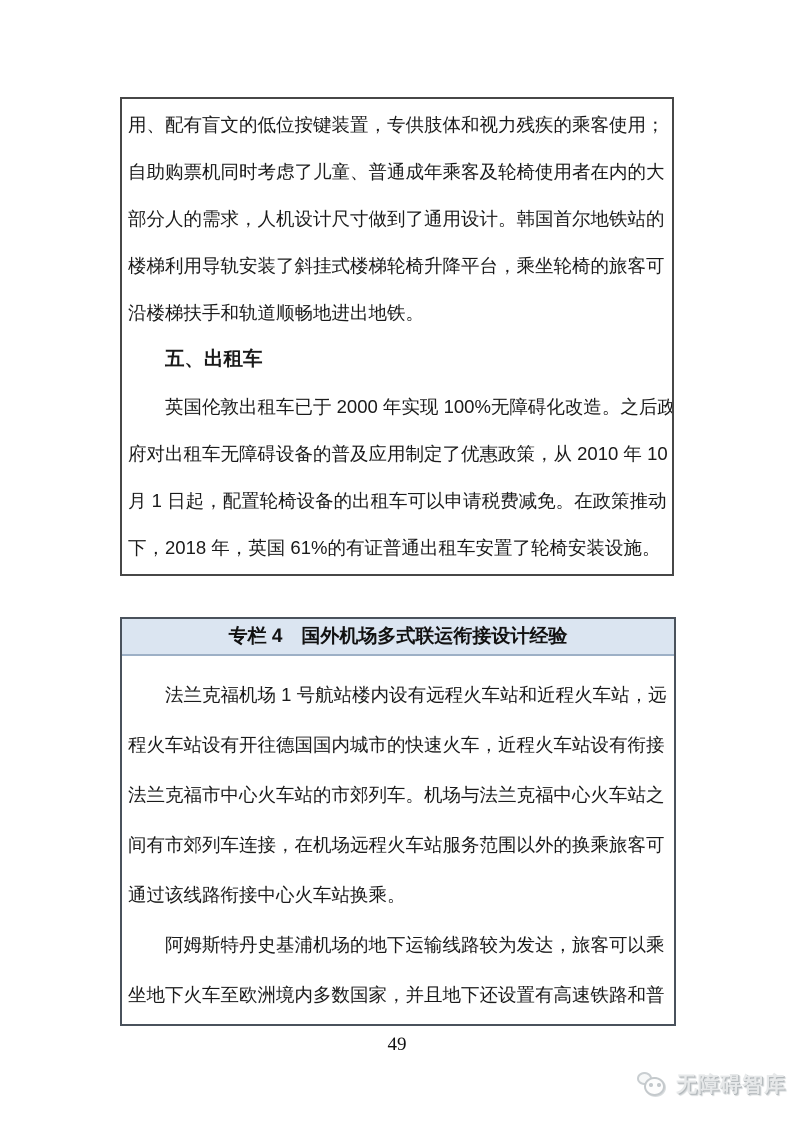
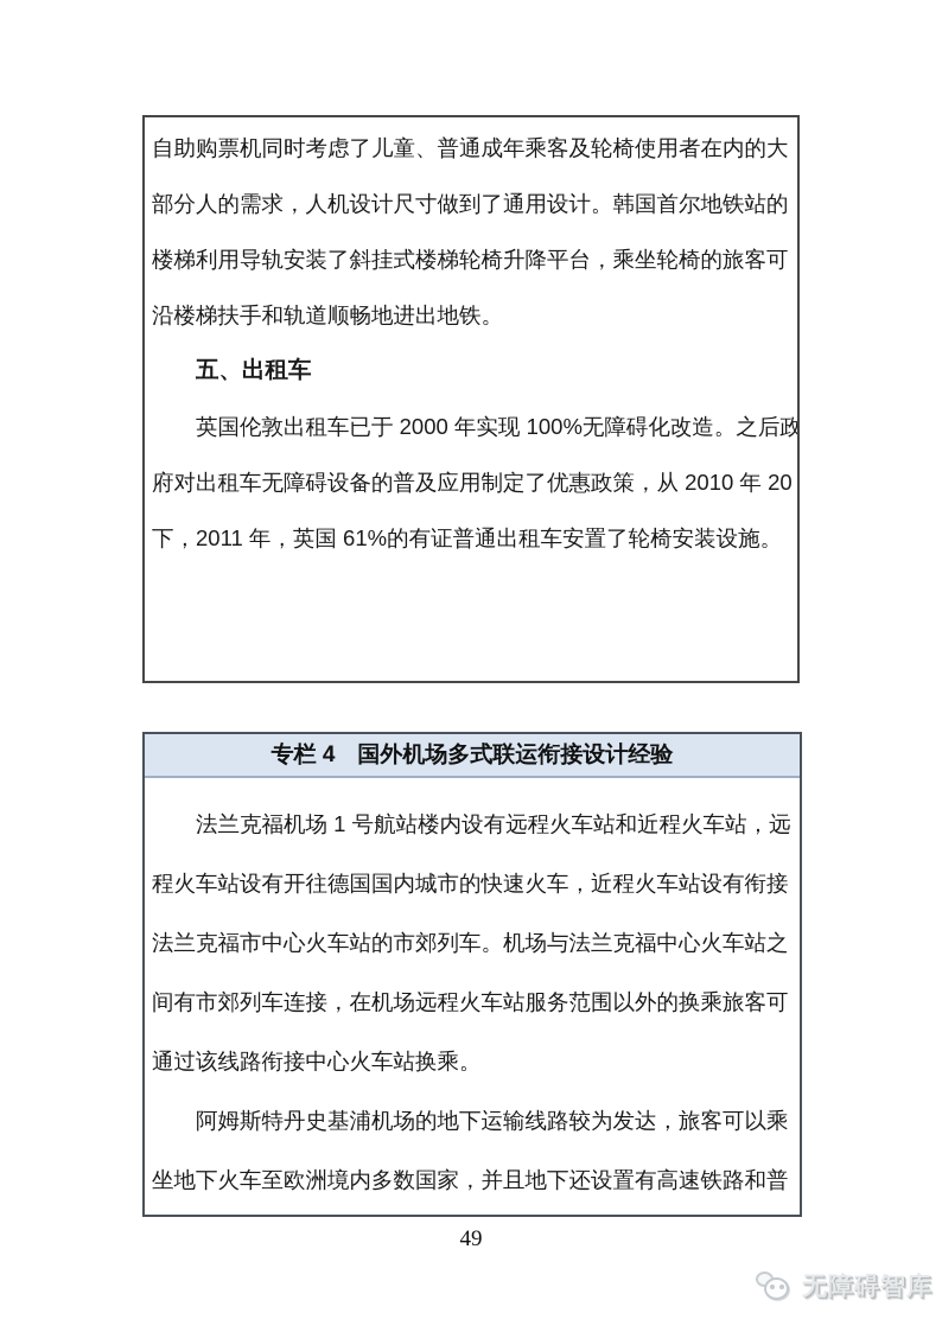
- 用、配有盲文的低位按键装置，专供肢体和视力残疾的乘客使用；
  自助购票机同时考虑了儿童、普通成年乘客及轮椅使用者在内的大
  部分人的需求，人机设计尺寸做到了通用设计。韩国首尔地铁站的
  楼梯利用导轨安装了斜挂式楼梯轮椅升降平台，乘坐轮椅的旅客可
  沿楼梯扶手和轨道顺畅地进出地铁。
  五、出租车
  英国伦敦出租车已于 2000 年实现 100%无障碍化改造。之后政
- 府对出租车无障碍设备的普及应用制定了优惠政策，从 2010 年 10
+ 府对出租车无障碍设备的普及应用制定了优惠政策，从 2010 年 20
- 月 1 日起，配置轮椅设备的出租车可以申请税费减免。在政策推动
- 下，2018 年，英国 61%的有证普通出租车安置了轮椅安装设施。
+ 下，2011 年，英国 61%的有证普通出租车安置了轮椅安装设施。
  专栏 4 国外机场多式联运衔接设计经验
  法兰克福机场 1 号航站楼内设有远程火车站和近程火车站，远
  程火车站设有开往德国国内城市的快速火车，近程火车站设有衔接
  法兰克福市中心火车站的市郊列车。机场与法兰克福中心火车站之
  间有市郊列车连接，在机场远程火车站服务范围以外的换乘旅客可
  通过该线路衔接中心火车站换乘。
  阿姆斯特丹史基浦机场的地下运输线路较为发达，旅客可以乘
  坐地下火车至欧洲境内多数国家，并且地下还设置有高速铁路和普
  49
  无障碍智库
